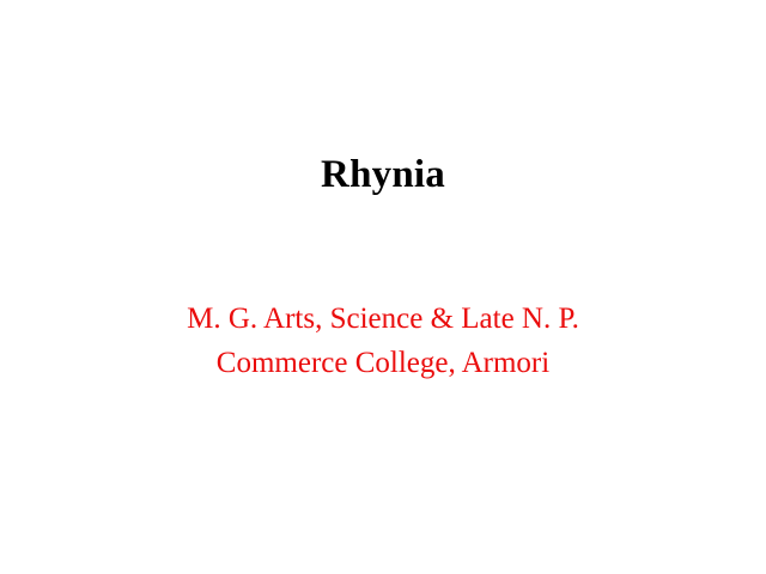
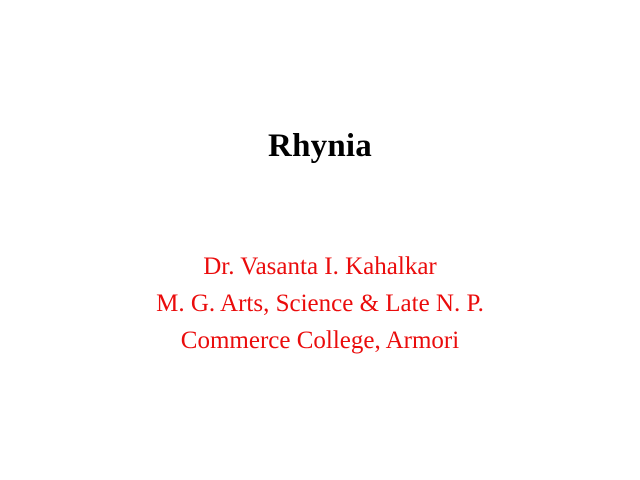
  Rhynia
+ Dr. Vasanta I. Kahalkar
  M. G. Arts, Science & Late N. P.
  Commerce College, Armori
